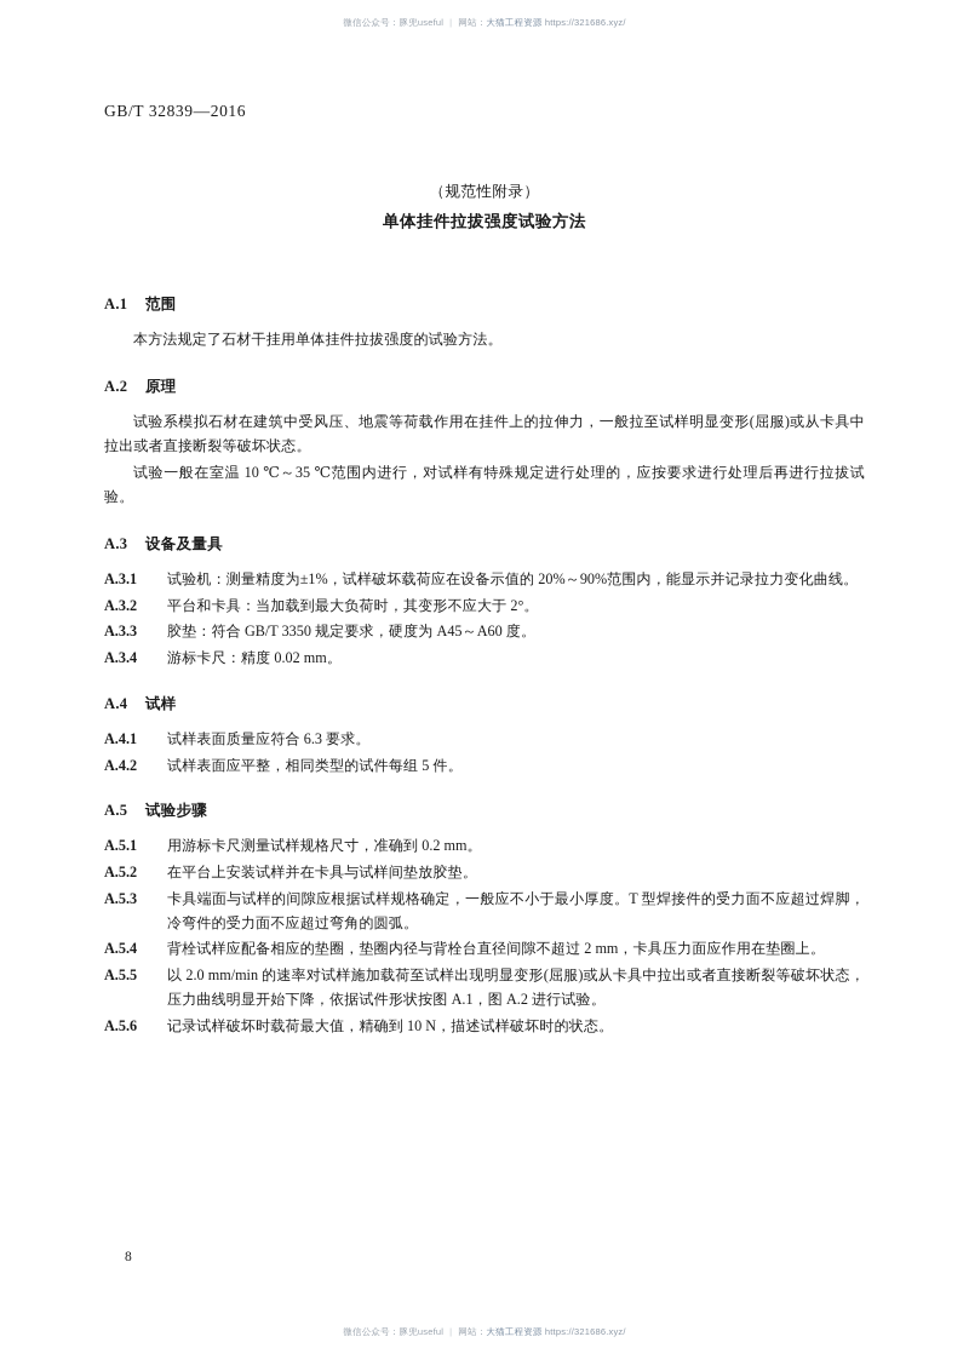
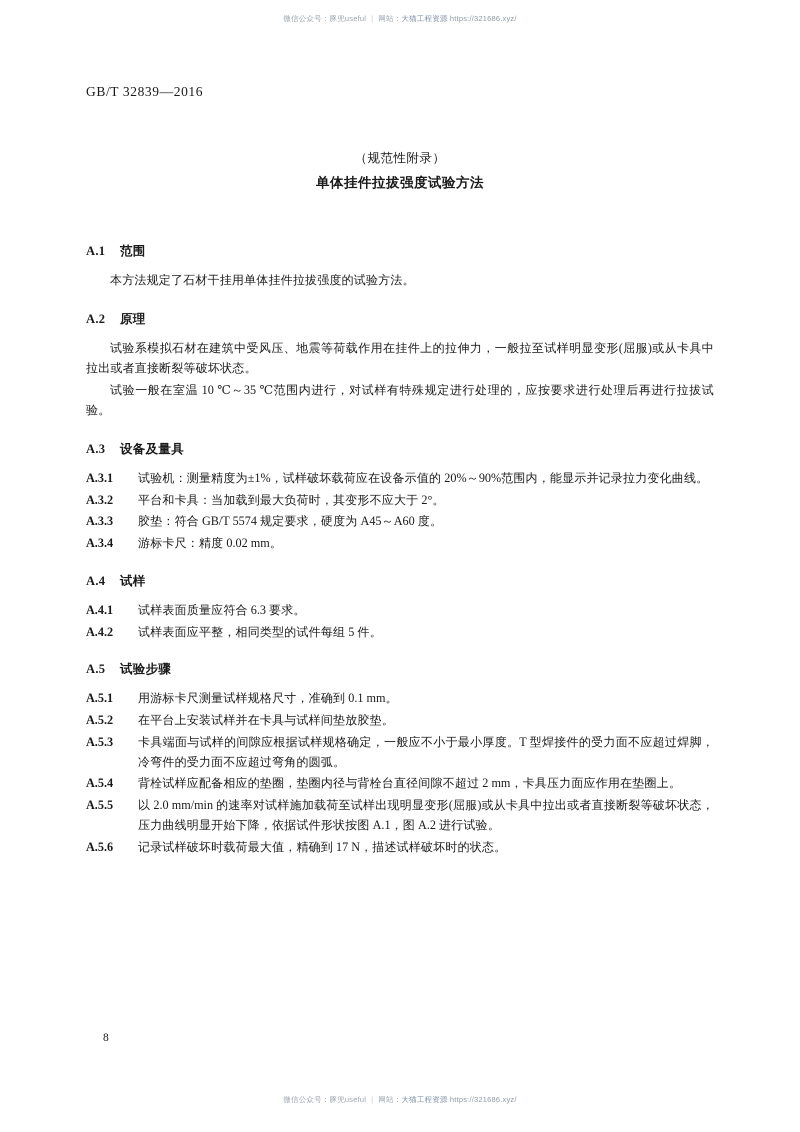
  微信公众号：豚兜useful | 网站：大猫工程资源 https://321686.xyz/
  GB/T 32839—2016
  （规范性附录）
  单体挂件拉拔强度试验方法
  A.1 范围
  本方法规定了石材干挂用单体挂件拉拔强度的试验方法。
  A.2 原理
  试验系模拟石材在建筑中受风压、地震等荷载作用在挂件上的拉伸力，一般拉至试样明显变形(屈服)或从卡具中拉出或者直接断裂等破坏状态。
  试验一般在室温 10 ℃～35 ℃范围内进行，对试样有特殊规定进行处理的，应按要求进行处理后再进行拉拔试验。
  A.3 设备及量具
  A.3.1 试验机：测量精度为±1%，试样破坏载荷应在设备示值的 20%～90%范围内，能显示并记录拉力变化曲线。
  A.3.2 平台和卡具：当加载到最大负荷时，其变形不应大于 2°。
- A.3.3 胶垫：符合 GB/T 3350 规定要求，硬度为 A45～A60 度。
+ A.3.3 胶垫：符合 GB/T 5574 规定要求，硬度为 A45～A60 度。
  A.3.4 游标卡尺：精度 0.02 mm。
  A.4 试样
  A.4.1 试样表面质量应符合 6.3 要求。
  A.4.2 试样表面应平整，相同类型的试件每组 5 件。
  A.5 试验步骤
- A.5.1 用游标卡尺测量试样规格尺寸，准确到 0.2 mm。
+ A.5.1 用游标卡尺测量试样规格尺寸，准确到 0.1 mm。
  A.5.2 在平台上安装试样并在卡具与试样间垫放胶垫。
  A.5.3 卡具端面与试样的间隙应根据试样规格确定，一般应不小于最小厚度。T 型焊接件的受力面不应超过焊脚，冷弯件的受力面不应超过弯角的圆弧。
  A.5.4 背栓试样应配备相应的垫圈，垫圈内径与背栓台直径间隙不超过 2 mm，卡具压力面应作用在垫圈上。
  A.5.5 以 2.0 mm/min 的速率对试样施加载荷至试样出现明显变形(屈服)或从卡具中拉出或者直接断裂等破坏状态，压力曲线明显开始下降，依据试件形状按图 A.1，图 A.2 进行试验。
- A.5.6 记录试样破坏时载荷最大值，精确到 10 N，描述试样破坏时的状态。
+ A.5.6 记录试样破坏时载荷最大值，精确到 17 N，描述试样破坏时的状态。
  8
  微信公众号：豚兜useful | 网站：大猫工程资源 https://321686.xyz/
